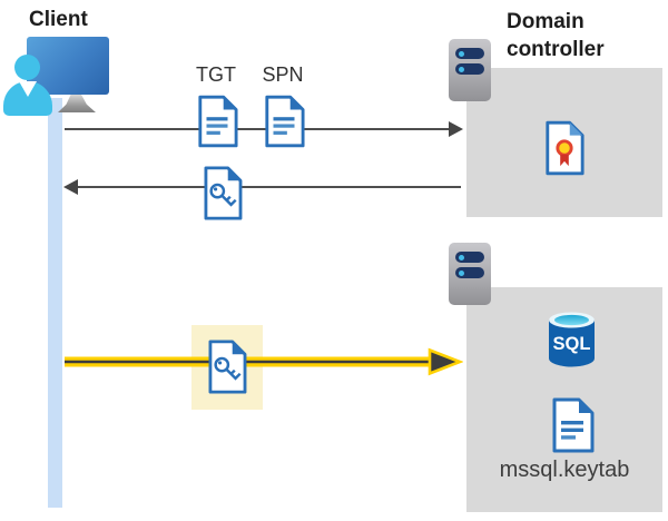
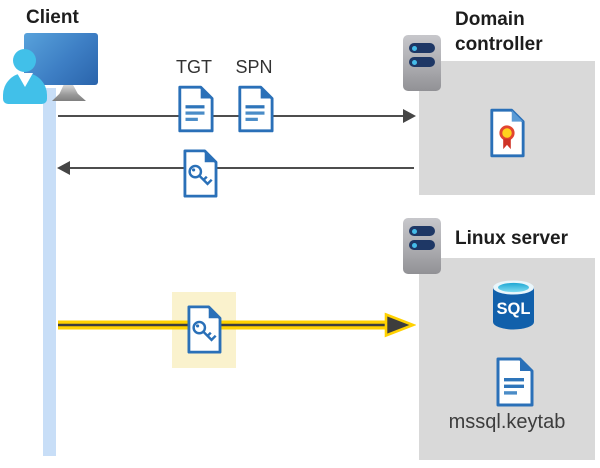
  SQL
  Client
  Domain controller
+ Linux server
  TGT
  SPN
  mssql.keytab
